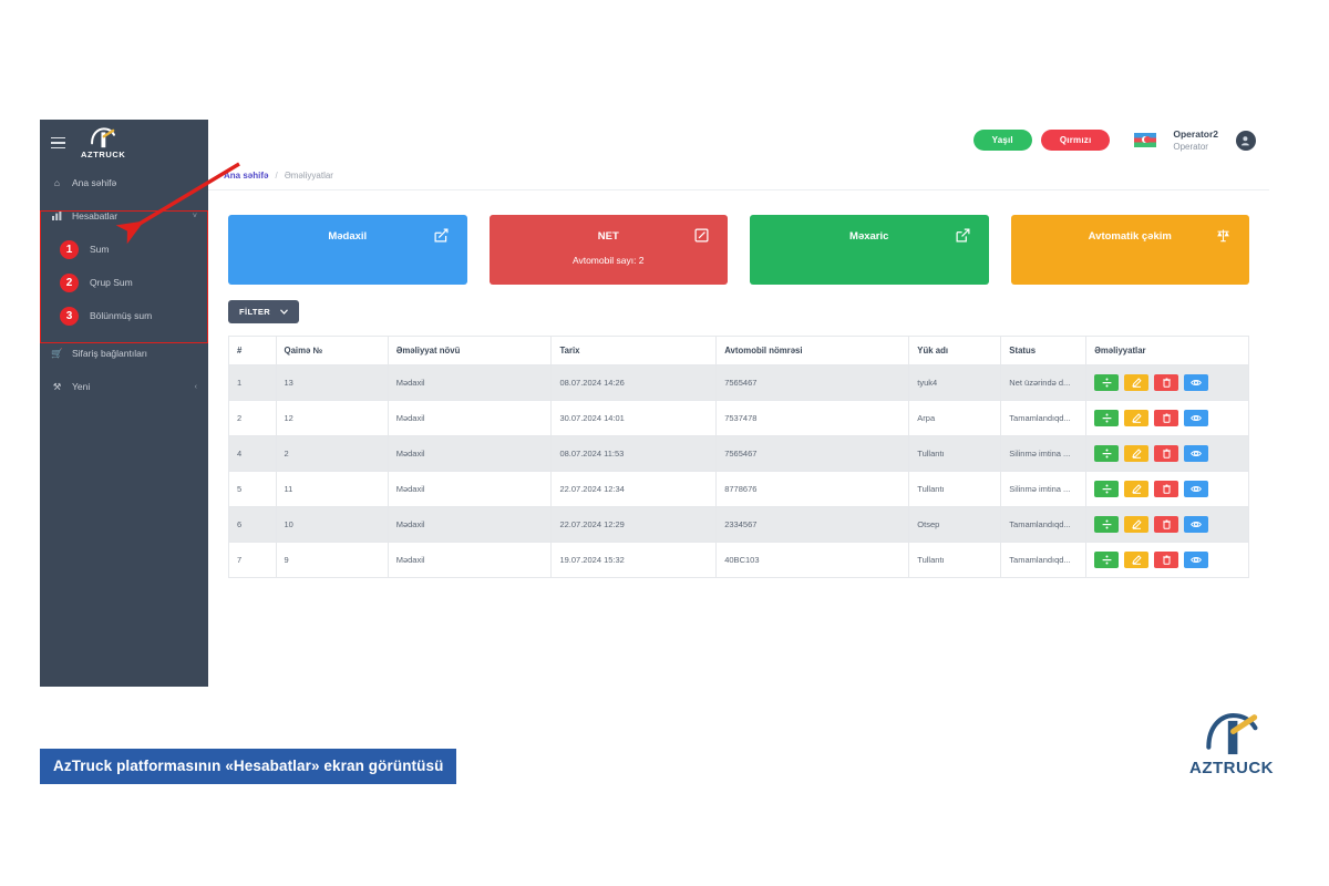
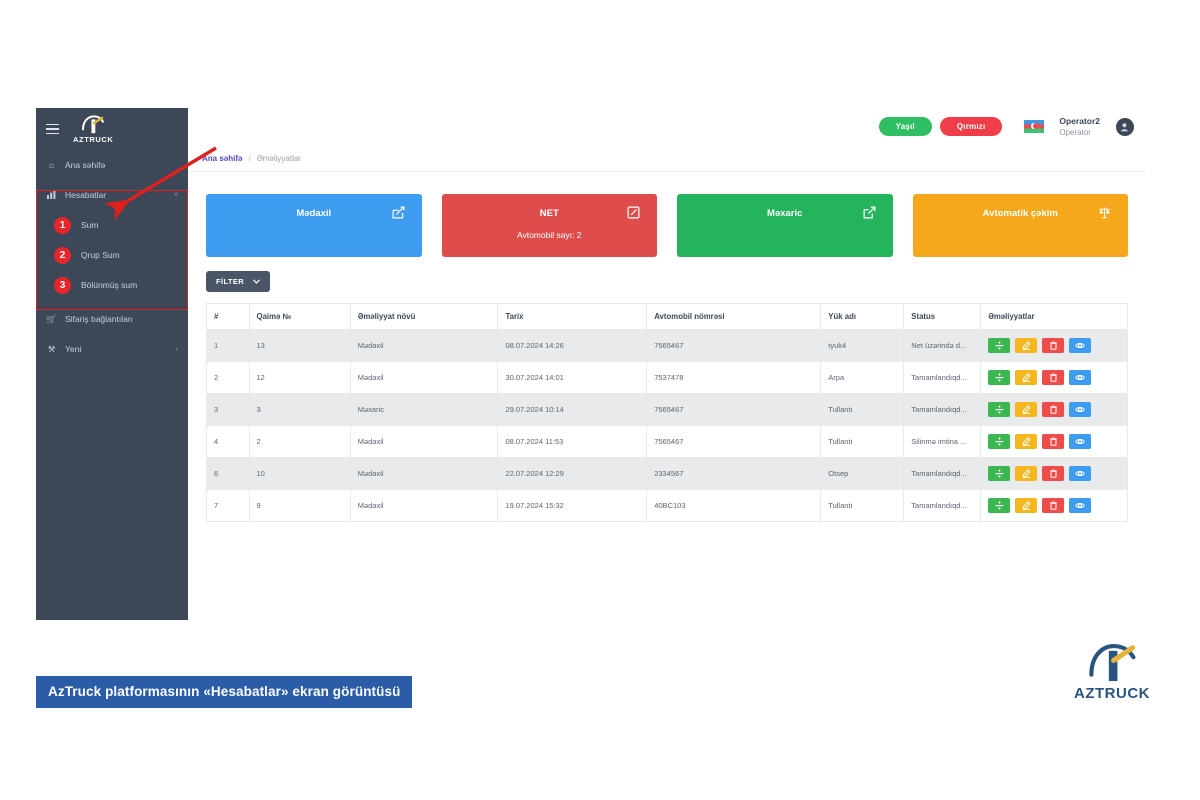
  AZTRUCK
  ⌂
  Ana səhifə
  Hesabatlar
  1
  Sum
  2
  Qrup Sum
  3
  Bölünmüş sum
  🛒
  Sifariş bağlantıları
  ⚒
  Yeni
  Yaşıl
  Qırmızı
  Operator2
  Operator
  Ana səhifə
  /
  Əməliyyatlar
  Mədaxil
  NET
  Avtomobil sayı: 2
  Məxaric
  Avtomatik çəkim
  FİLTER
  #	Qaimə №	Əməliyyat növü	Tarix	Avtomobil nömrəsi	Yük adı	Status	Əməliyyatlar
  1	13	Mədaxil	08.07.2024 14:26	7565467	tyuk4	Net üzərində d...
  2	12	Mədaxil	30.07.2024 14:01	7537478	Arpa	Tamamlandıqd...
+ 3	3	Məxaric	29.07.2024 10:14	7565467	Tullantı	Tamamlandıqd...
  4	2	Mədaxil	08.07.2024 11:53	7565467	Tullantı	Silinmə imtina ...
- 5	11	Mədaxil	22.07.2024 12:34	8778676	Tullantı	Silinmə imtina ...
  6	10	Mədaxil	22.07.2024 12:29	2334567	Otsep	Tamamlandıqd...
  7	9	Mədaxil	19.07.2024 15:32	40BC103	Tullantı	Tamamlandıqd...
  AzTruck platformasının «Hesabatlar» ekran görüntüsü
  AZTRUCK
